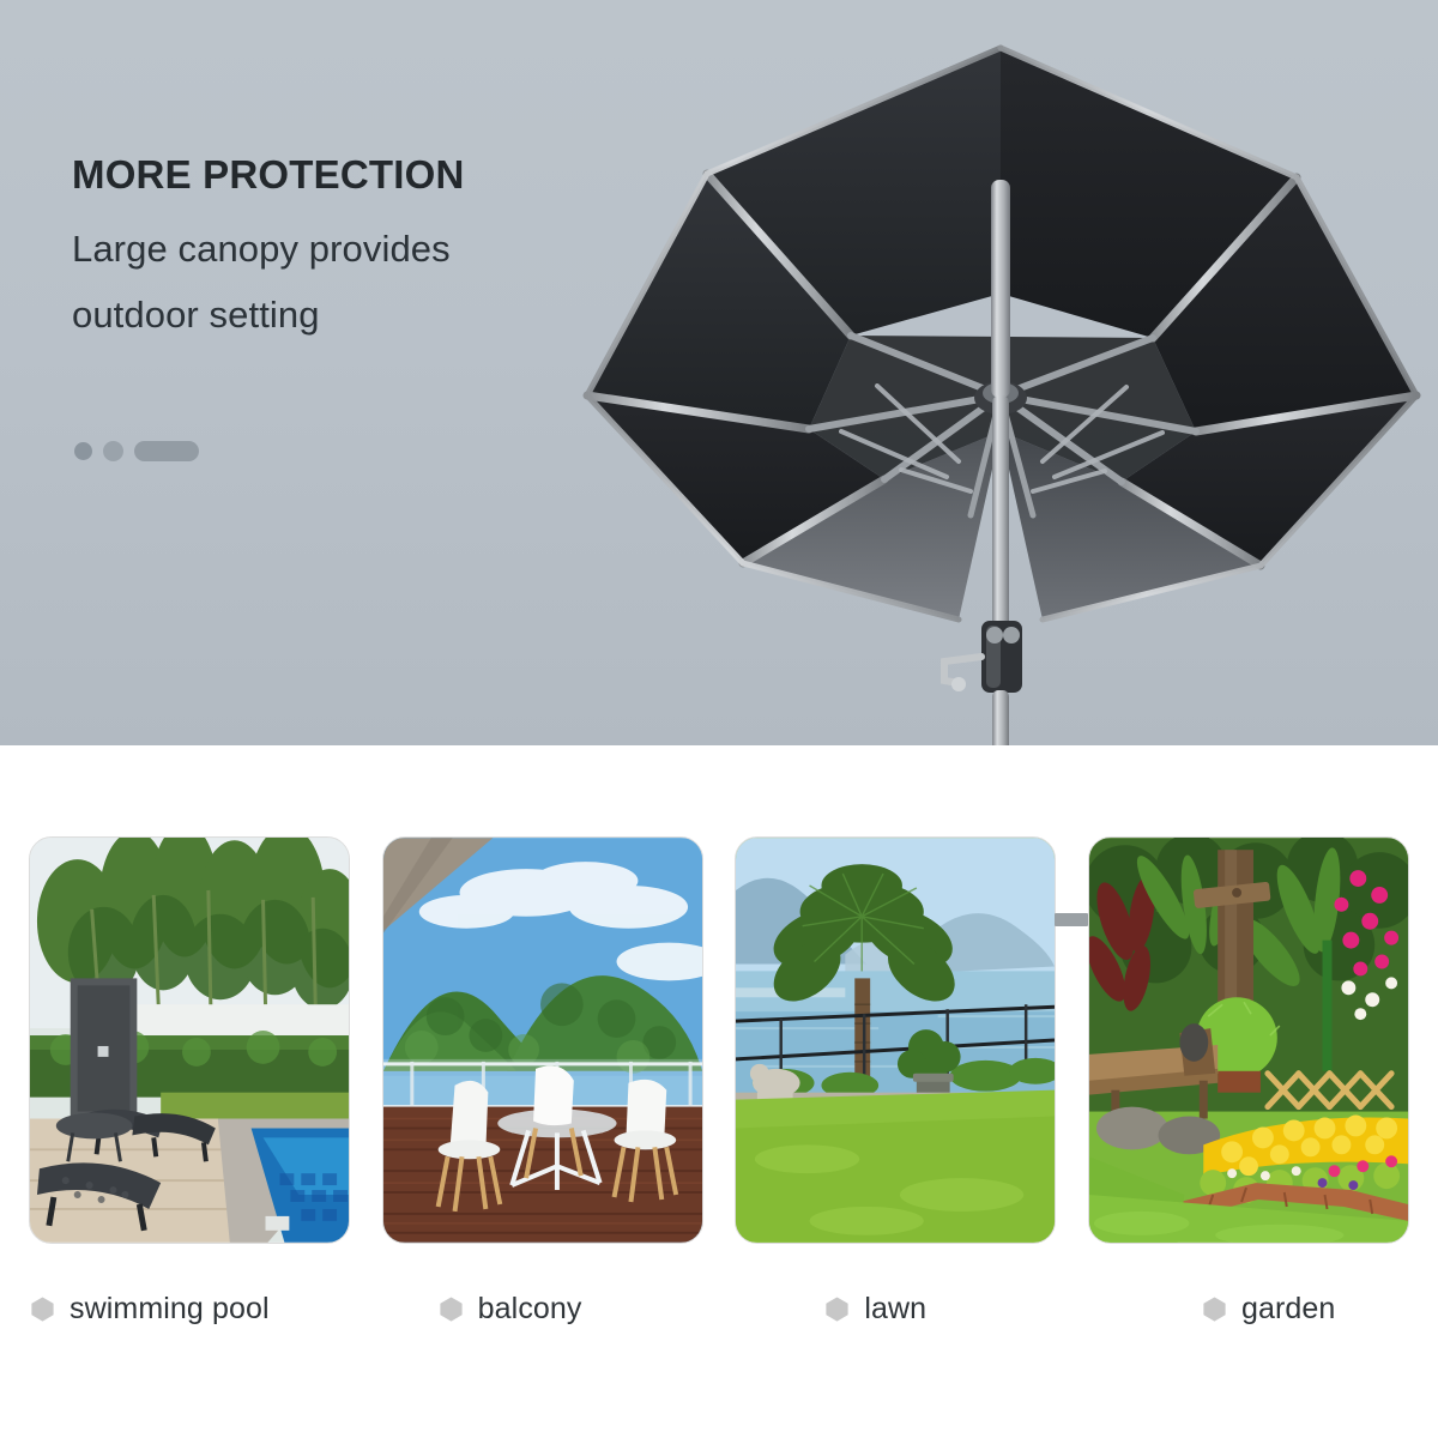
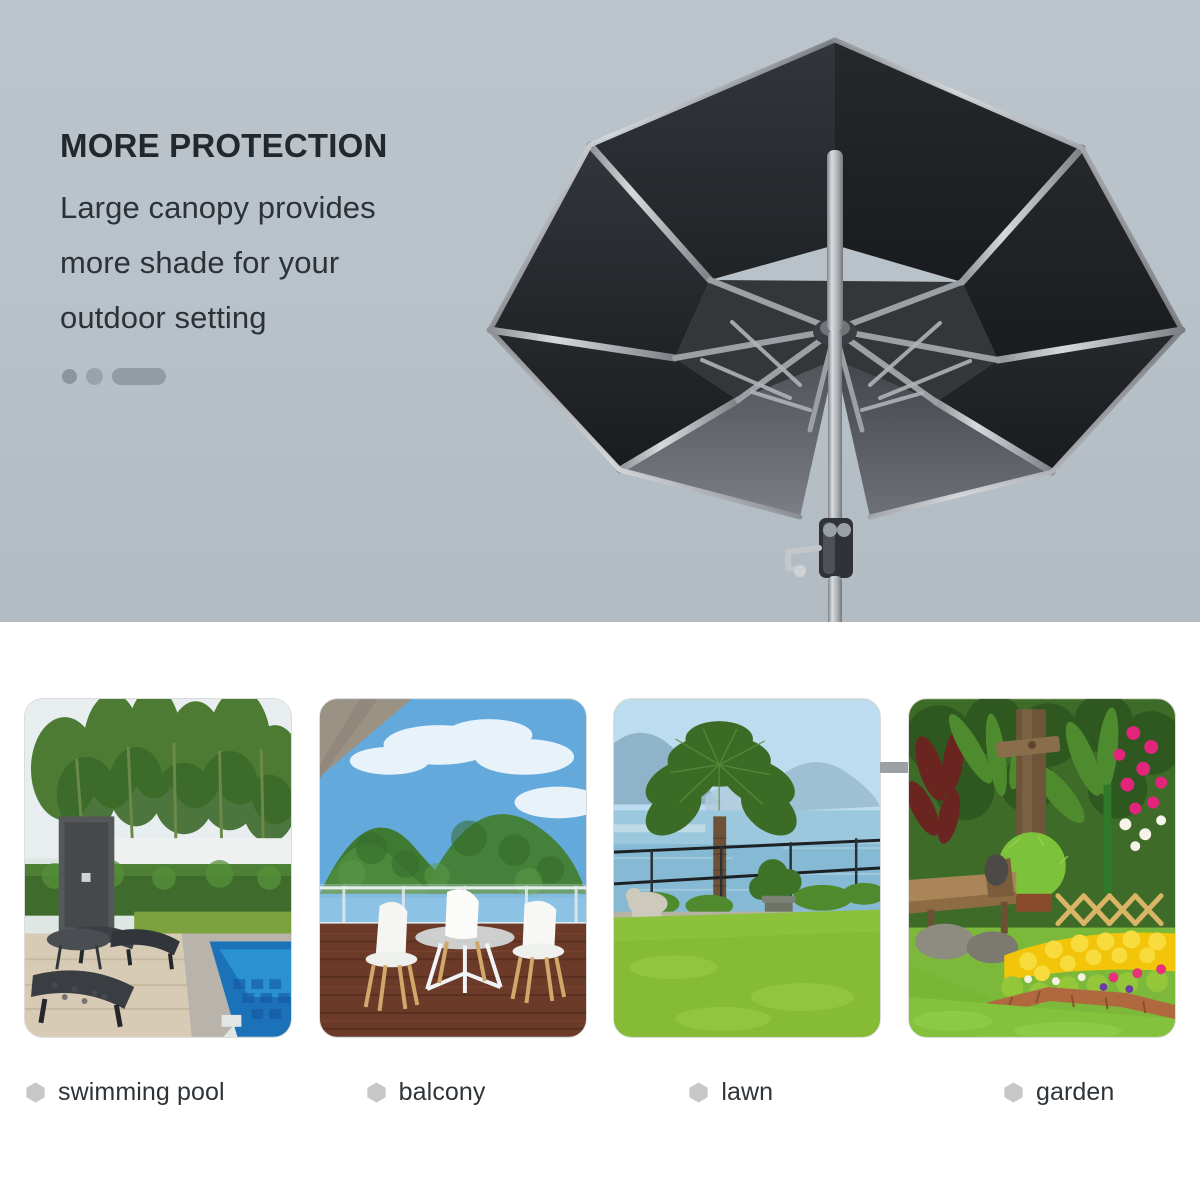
  MORE PROTECTION
  Large canopy provides
+ more shade for your
  outdoor setting
  swimming pool
  balcony
  lawn
  garden
